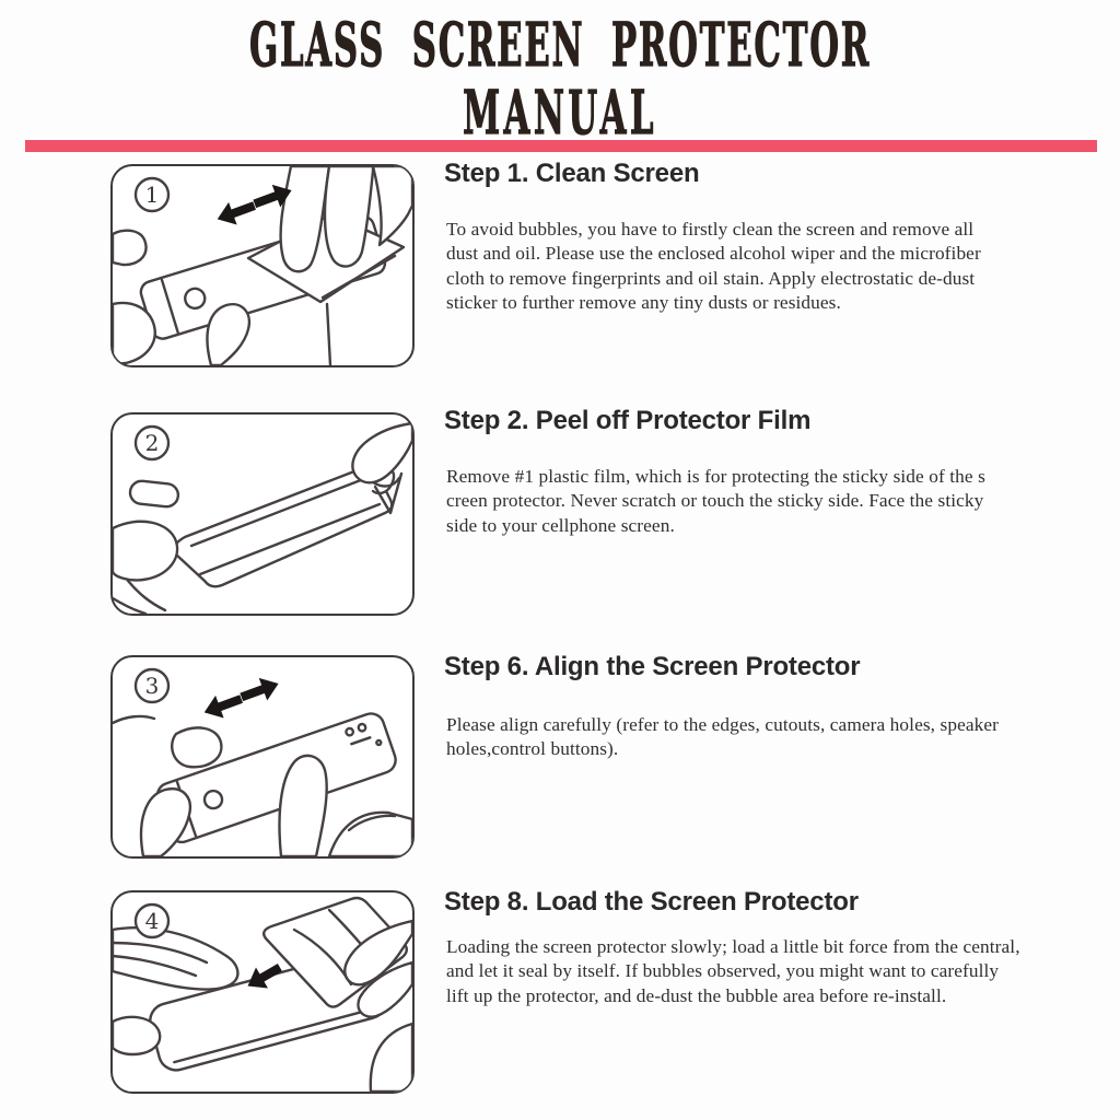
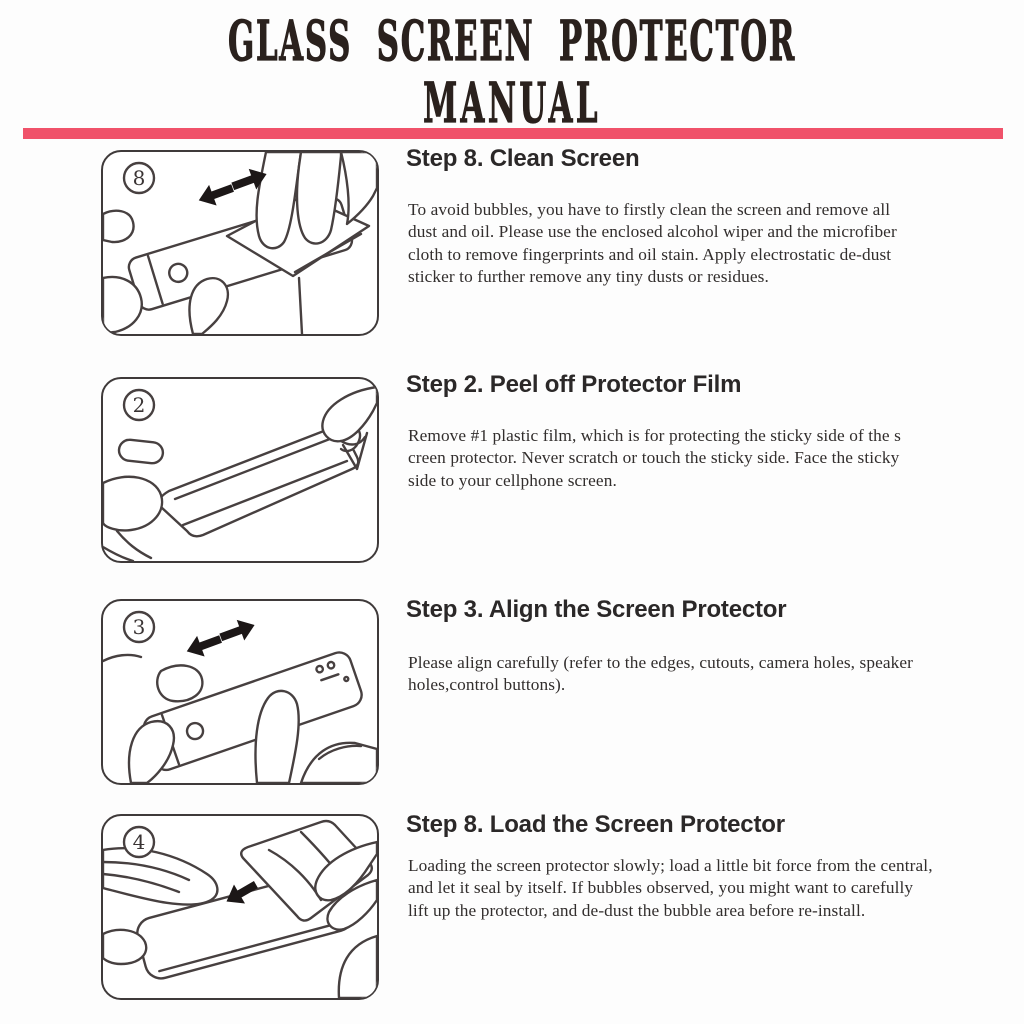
  GLASS SCREEN PROTECTOR
  MANUAL
- 1
+ 8
- Step 1. Clean Screen
+ Step 8. Clean Screen
  To avoid bubbles, you have to firstly clean the screen and remove all
  dust and oil. Please use the enclosed alcohol wiper and the microfiber
  cloth to remove fingerprints and oil stain. Apply electrostatic de-dust
  sticker to further remove any tiny dusts or residues.
  2
  Step 2. Peel off Protector Film
  Remove #1 plastic film, which is for protecting the sticky side of the s
  creen protector. Never scratch or touch the sticky side. Face the sticky
  side to your cellphone screen.
  3
- Step 6. Align the Screen Protector
+ Step 3. Align the Screen Protector
  Please align carefully (refer to the edges, cutouts, camera holes, speaker
  holes,control buttons).
  4
  Step 8. Load the Screen Protector
  Loading the screen protector slowly; load a little bit force from the central,
  and let it seal by itself. If bubbles observed, you might want to carefully
  lift up the protector, and de-dust the bubble area before re-install.
